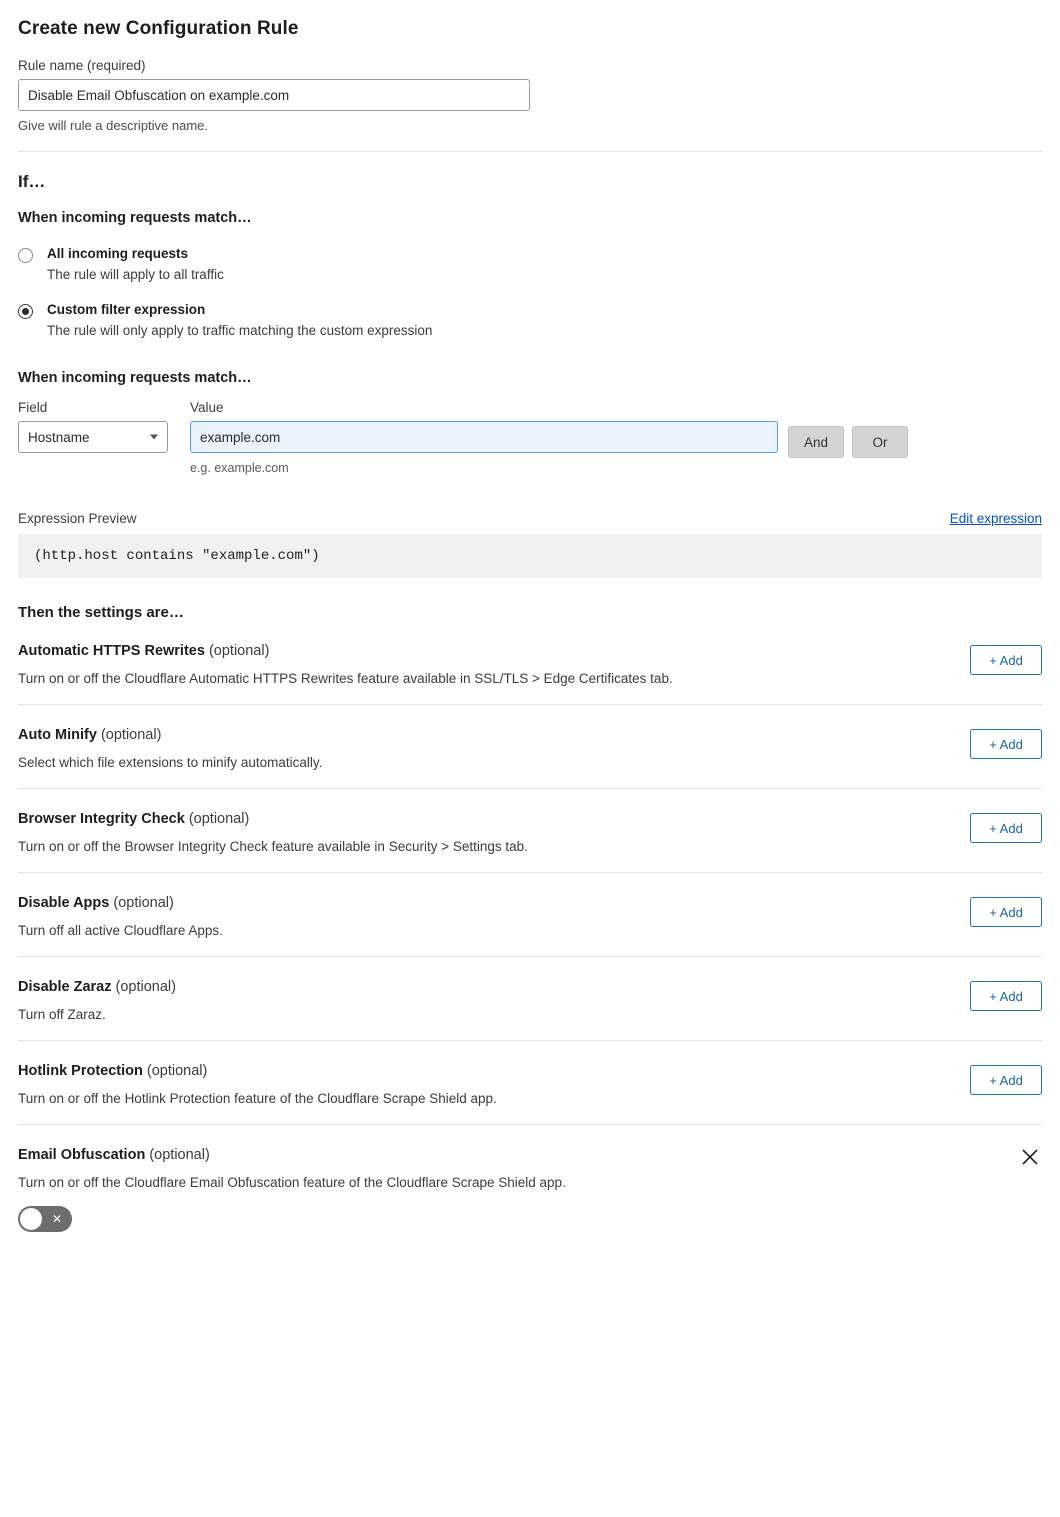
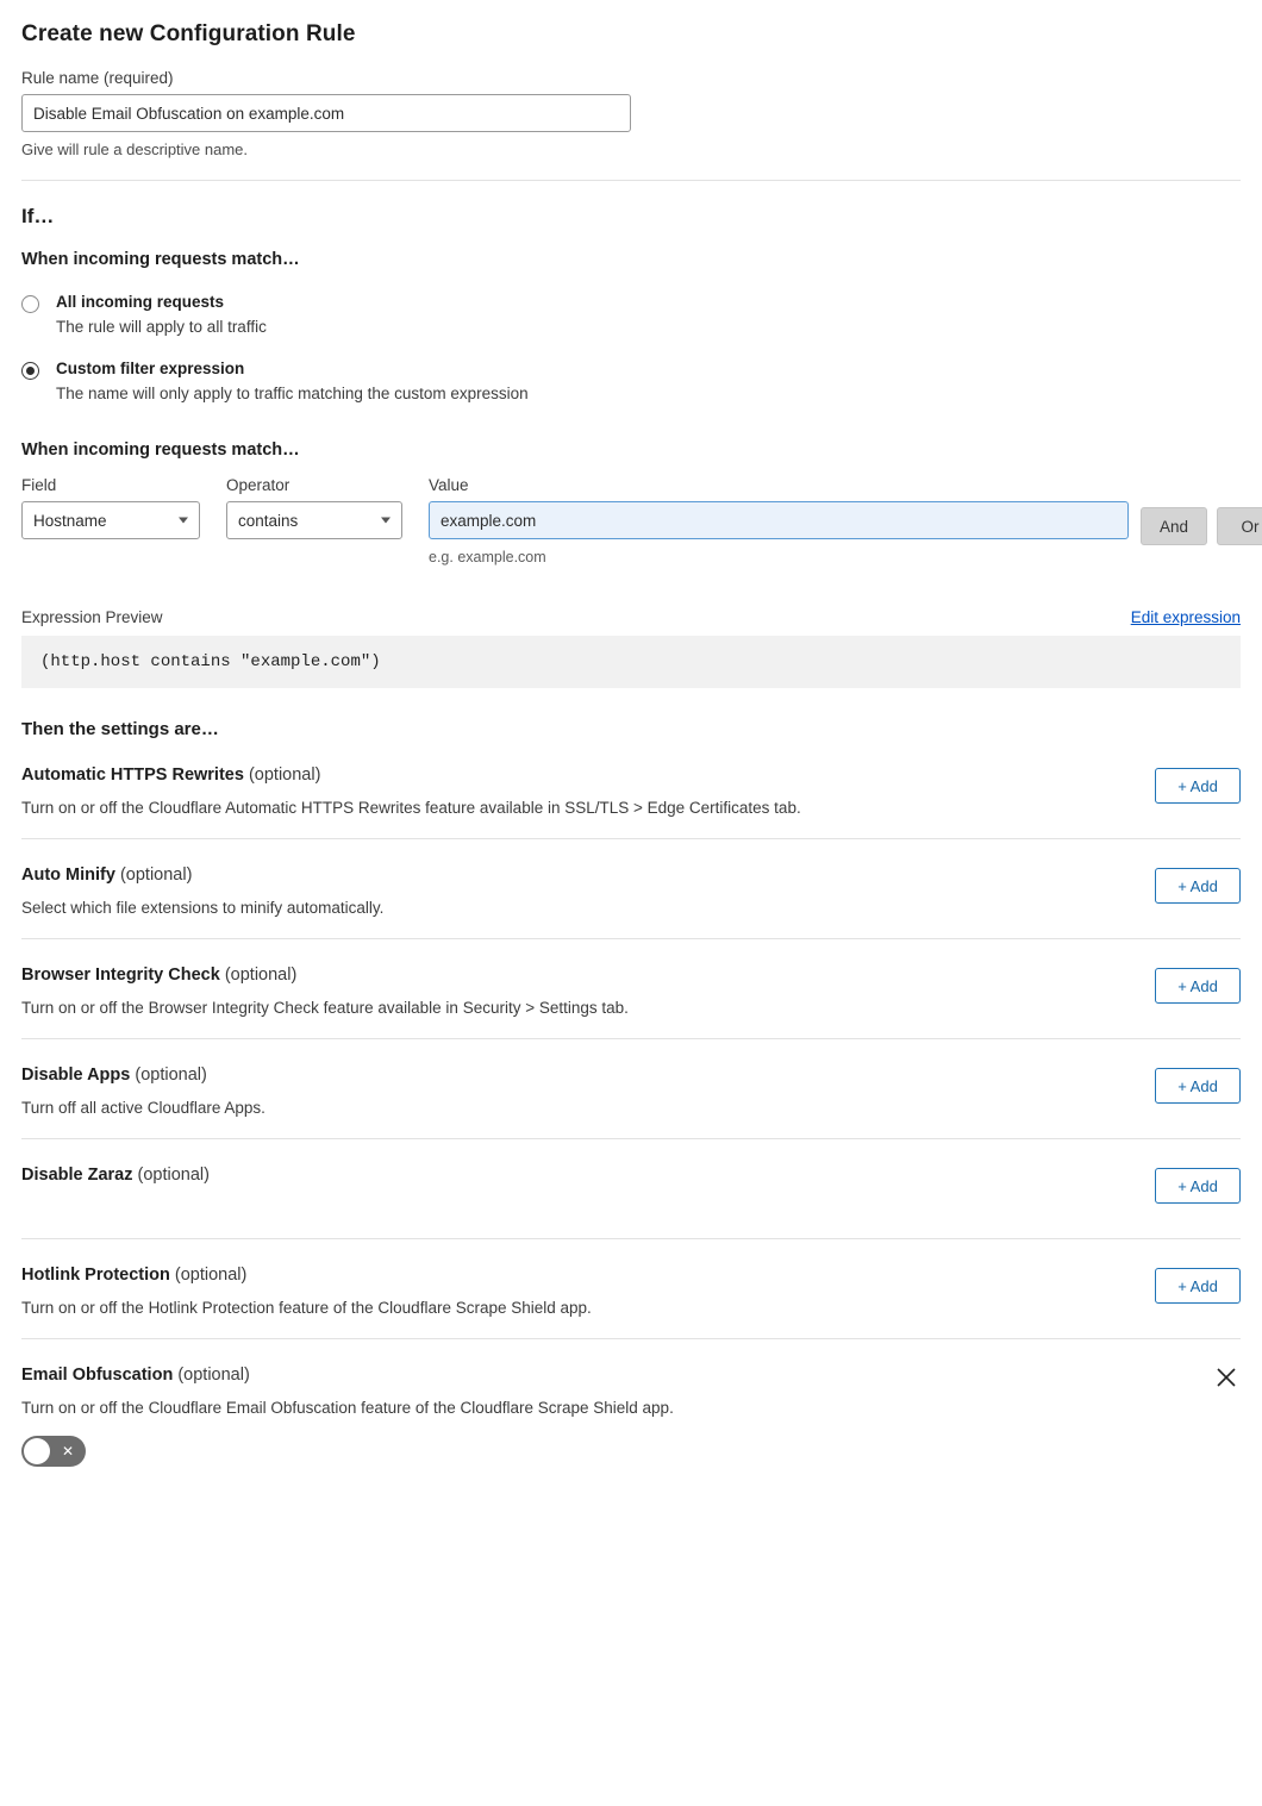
  Create new Configuration Rule
  Rule name (required)
  Disable Email Obfuscation on example.com
  Give will rule a descriptive name.
  If…
  When incoming requests match…
  All incoming requests
  The rule will apply to all traffic
  Custom filter expression
- The rule will only apply to traffic matching the custom expression
+ The name will only apply to traffic matching the custom expression
  When incoming requests match…
  Field
  Hostname
+ Operator
+ contains
  Value
  example.com
  e.g. example.com
  And
  Or
  Expression Preview
  Edit expression
  (http.host contains "example.com")
  Then the settings are…
  Automatic HTTPS Rewrites (optional)
  Turn on or off the Cloudflare Automatic HTTPS Rewrites feature available in SSL/TLS > Edge Certificates tab.
  + Add
  Auto Minify (optional)
  Select which file extensions to minify automatically.
  + Add
  Browser Integrity Check (optional)
  Turn on or off the Browser Integrity Check feature available in Security > Settings tab.
  + Add
  Disable Apps (optional)
  Turn off all active Cloudflare Apps.
  + Add
  Disable Zaraz (optional)
- Turn off Zaraz.
  + Add
  Hotlink Protection (optional)
  Turn on or off the Hotlink Protection feature of the Cloudflare Scrape Shield app.
  + Add
  Email Obfuscation (optional)
  Turn on or off the Cloudflare Email Obfuscation feature of the Cloudflare Scrape Shield app.
  ✕
